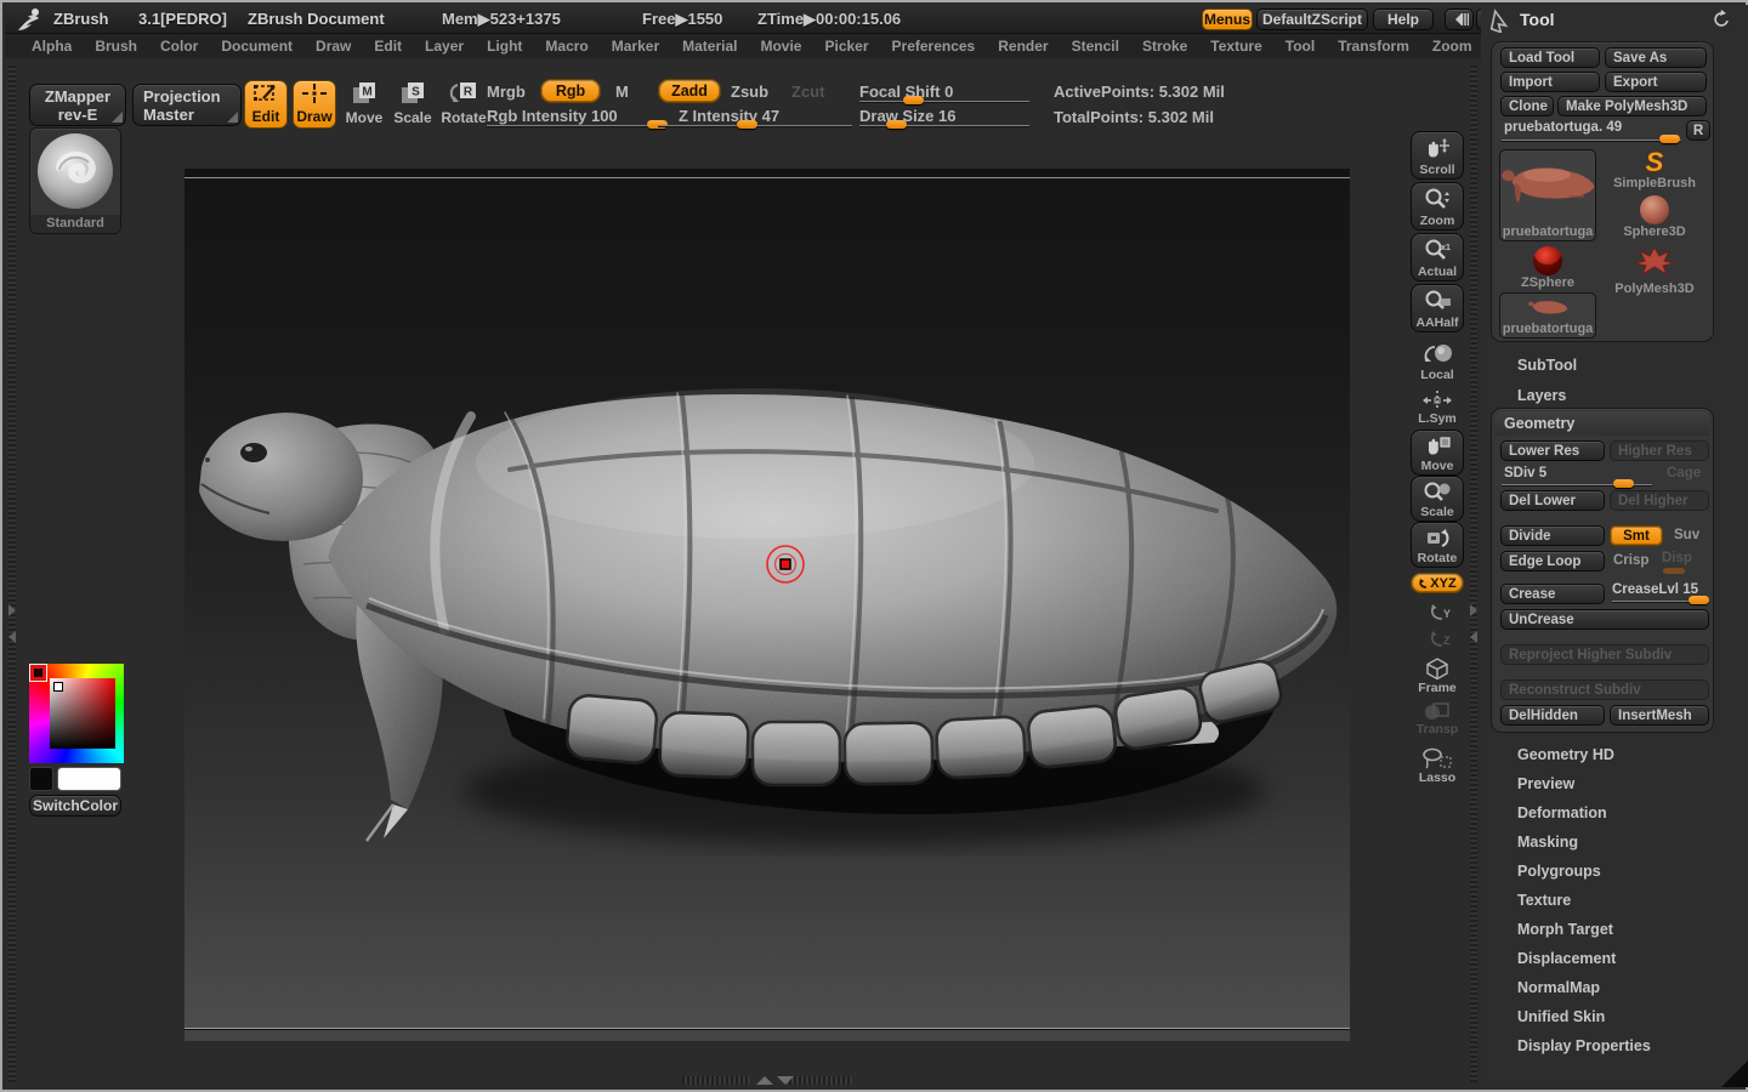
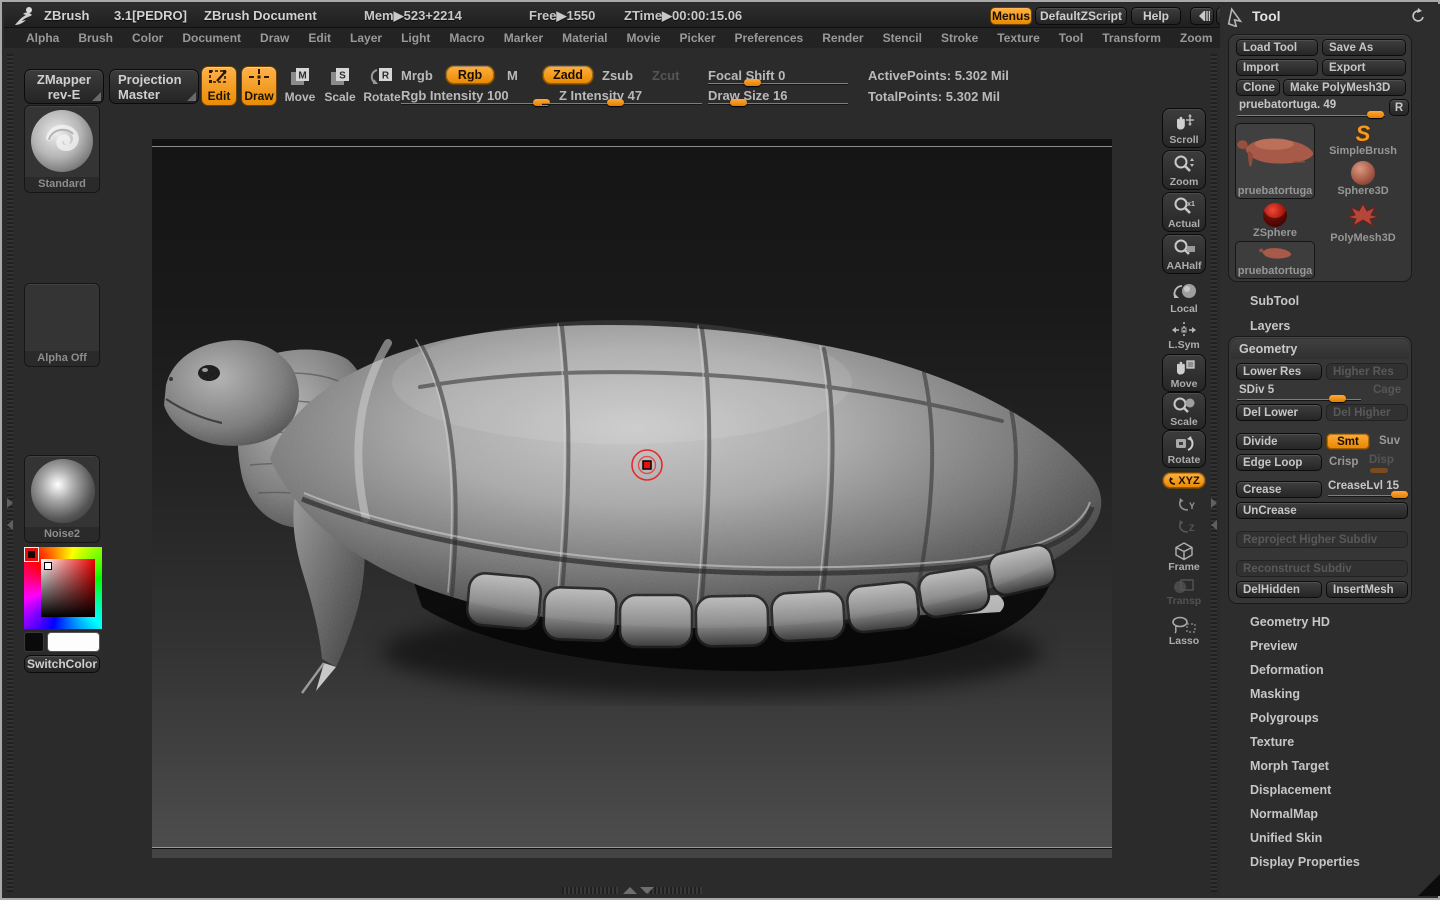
  ZBrush
  3.1[PEDRO]
  ZBrush Document
- Mem▶523+1375
+ Mem▶523+2214
  Free▶1550
  ZTime▶00:00:15.06
  Menus
  DefaultZScript
  Help
  Alpha
  Brush
  Color
  Document
  Draw
  Edit
  Layer
  Light
  Macro
  Marker
  Material
  Movie
  Picker
  Preferences
  Render
  Stencil
  Stroke
  Texture
  Tool
  Transform
  Zoom
  ZMapper
  rev-E
  Projection
  Master
  Edit
  Draw
  M
  Move
  S
  Scale
  R
  Rotate
  Mrgb
  Rgb
  M
  Rgb Intensity 100
  Zadd
  Zsub
  Zcut
  Z Intensity 47
  Focal Shift 0
  Draw Size 16
  ActivePoints: 5.302 Mil
  TotalPoints: 5.302 Mil
  Standard
+ Alpha Off
+ Noise2
  SwitchColor
  Scroll
  Zoom
  Actual
  AAHalf
  Local
  L.Sym
  Move
  Scale
  Rotate
  XYZ
  Y
  Z
  Frame
  Transp
  Lasso
  Tool
  Load Tool
  Save As
  Import
  Export
  Clone
  Make PolyMesh3D
  pruebatortuga. 49
  R
  pruebatortuga
  S
  SimpleBrush
  Sphere3D
  ZSphere
  PolyMesh3D
  pruebatortuga
  SubTool
  Layers
  Geometry
  Lower Res
  Higher Res
  SDiv 5
  Cage
  Del Lower
  Del Higher
  Divide
  Smt
  Suv
  Edge Loop
  Crisp
  Disp
  Crease
  CreaseLvl 15
  UnCrease
  Reproject Higher Subdiv
  Reconstruct Subdiv
  DelHidden
  InsertMesh
  Geometry HD
  Preview
  Deformation
  Masking
  Polygroups
  Texture
  Morph Target
  Displacement
  NormalMap
  Unified Skin
  Display Properties
